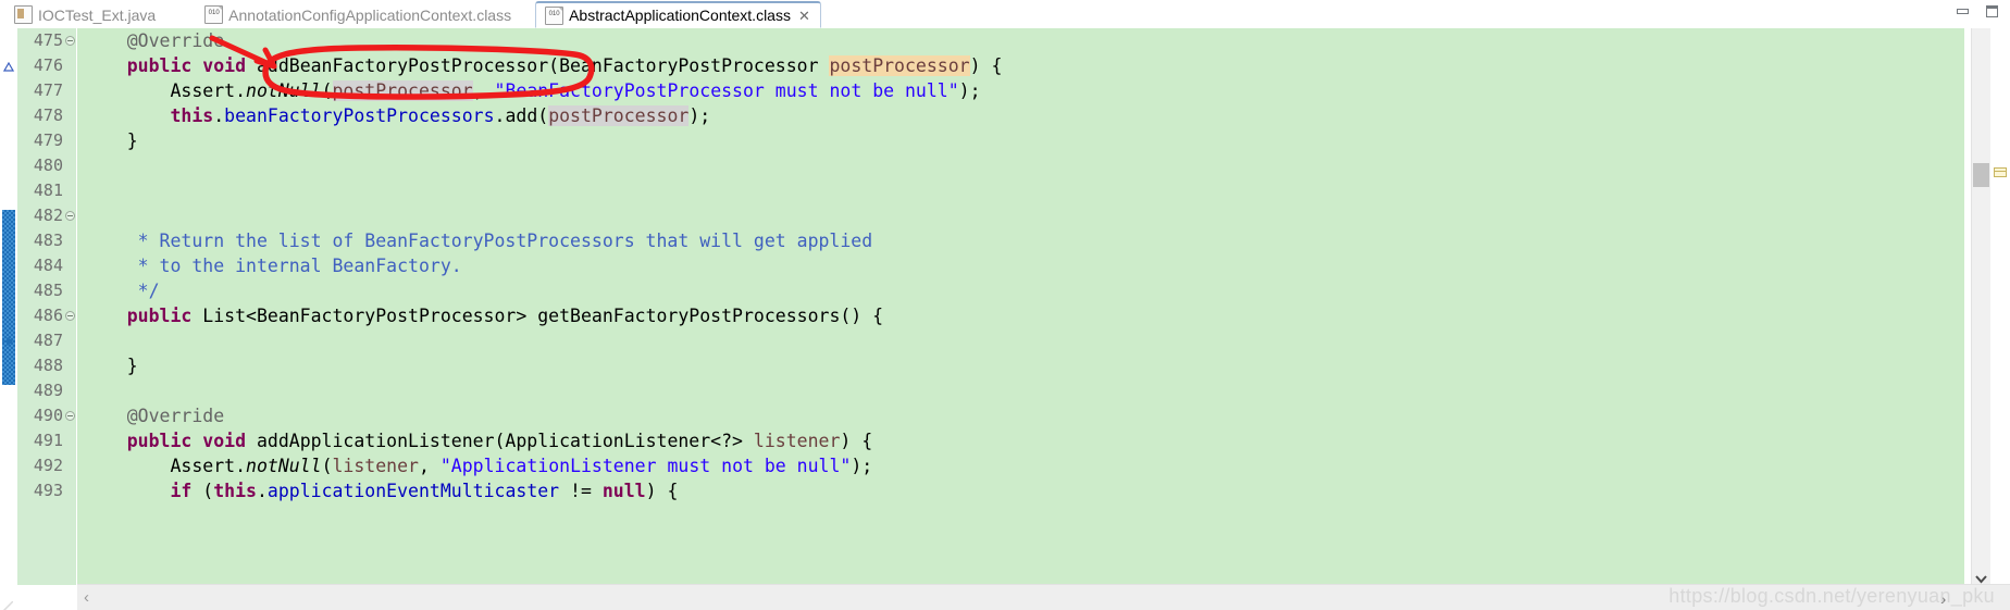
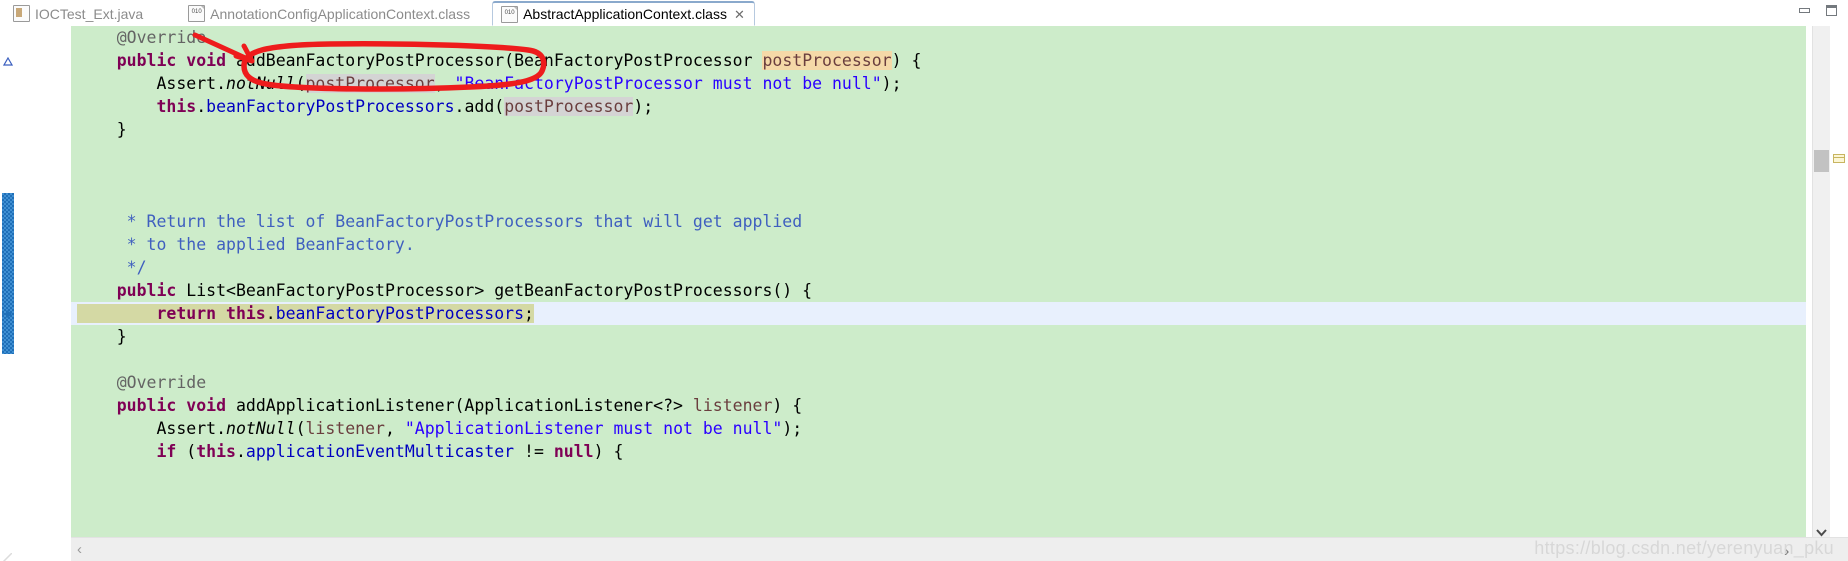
  IOCTest_Ext.java
  AnnotationConfigApplicationContext.class
  AbstractApplicationContext.class
  ✕
- 475
- 476
- 477
- 478
- 479
- 480
- 481
- 482
- 483
- 484
- 485
- 486
- 487
- 488
- 489
- 490
- 491
- 492
- 493
  @Overrid
  public void adBeanFactoryPostProcessor(BeanFactoryPostProcessor postProcessor) {
  Assert.notl(postProcessor, "BectoryPostProcessor must not be null");
  this.beanFactoryPostProcessors.add(postProcessor);
  }
  * Return the list of BeanFactoryPostProcessors that will get applied
- * to the internal BeanFactory.
+ * to the applied BeanFactory.
  */
  public List<BeanFactoryPostProcessor> getBeanFactoryPostProcessors() {
+ return this.beanFactoryPostProcessors;
  }
  @Override
  public void addApplicationListener(ApplicationListener<?> listener) {
  Assert.notNull(listener, "ApplicationListener must not be null");
  if (this.applicationEventMulticaster != null) {
  ‹
  ›
  https://blog.csdn.net/yerenyuan_pku
